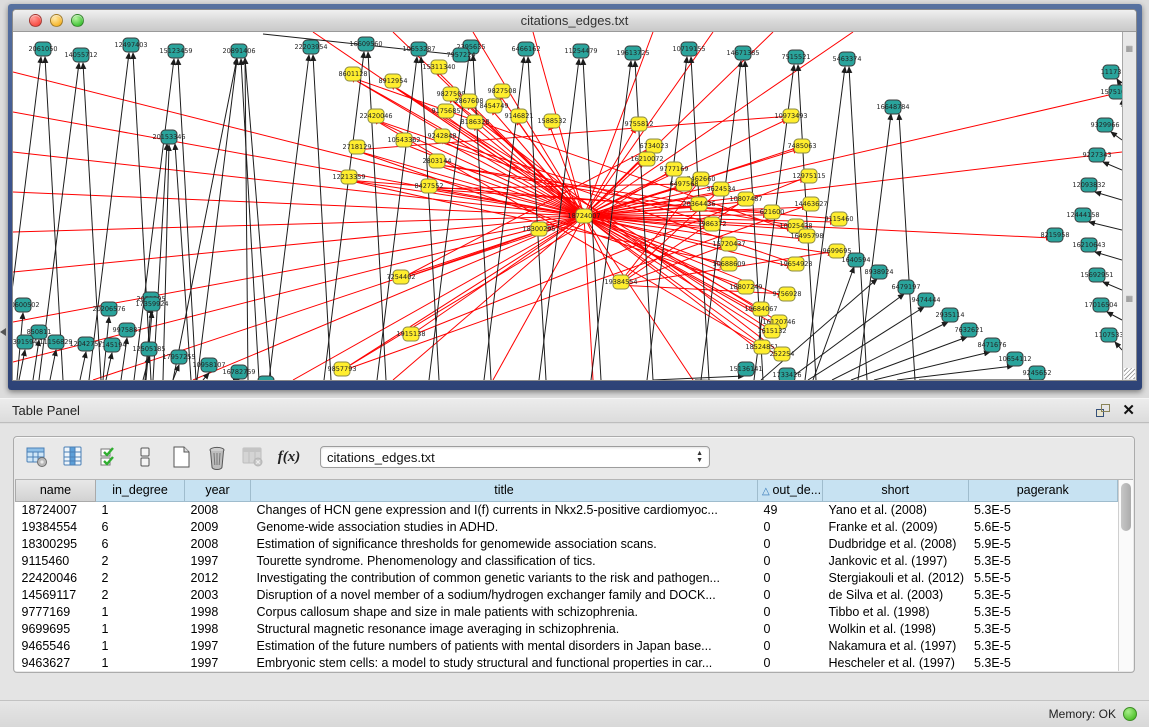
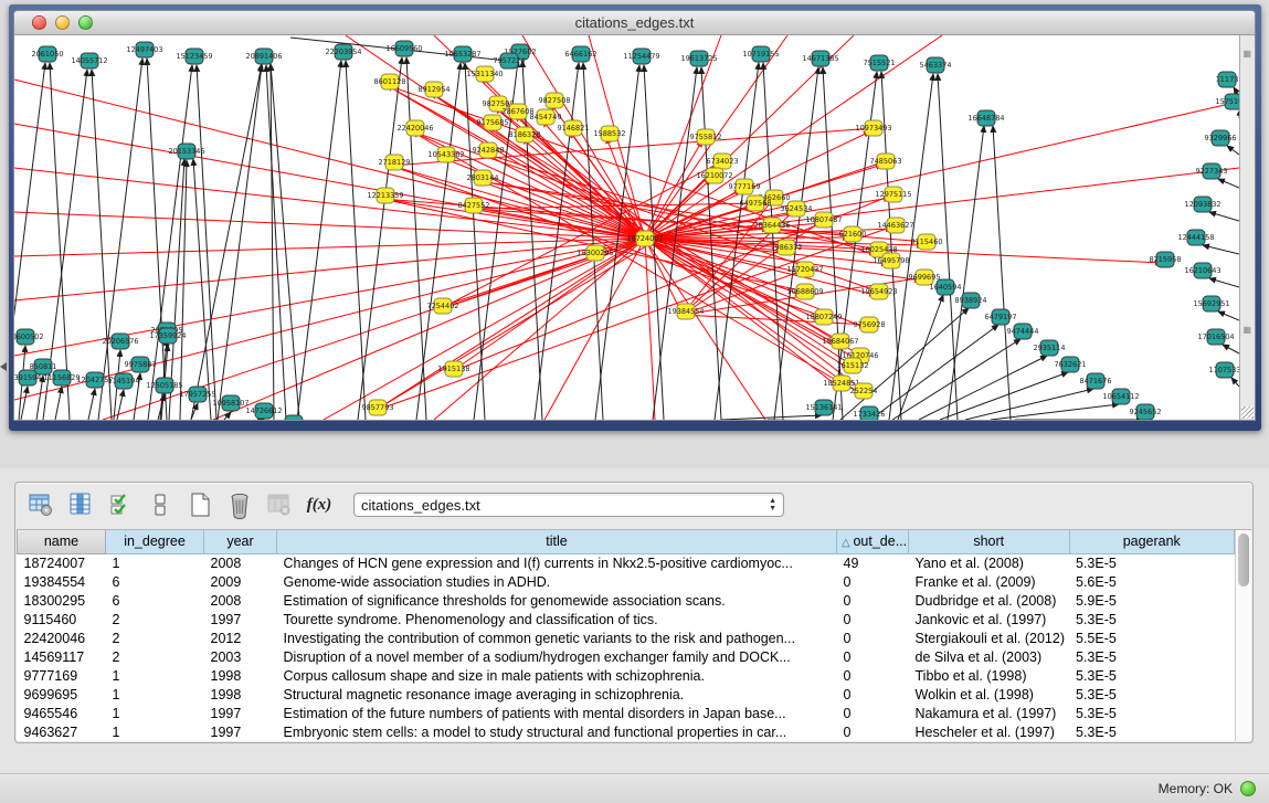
  citations_edges.txt
  18724007
  18300295
  8601128
  8912954
  15311340
  982750
  10543362
  8186328
  9827508
  2867608
  9175685
  22420046
  2718129
  12213359
  9242848
  2803144
  8427552
  8454749
  9146821
  1588532
  9755812
  6734023
  16210072
  9777169
  462660
  6497568
  3624534
  20364436
  10807487
  10973493
  7485063
  12975115
  14463627
  621600
  7986372
  15720437
  10025438
  16495798
  9115460
  9699695
  10688609
  19654923
  18807249
  9756928
  19684067
  16120746
  1615132
  1852485
  252254
  19384554
  7254402
  1915138
  9857793
  2061050
  14055712
  12497403
  15123459
  20891406
  22203954
  16609560
  10653287
- 2395635
+ 1527602
  6466162
  11254479
  19613725
  10719155
  14671385
  7515521
  5463374
  20153346
  7957224
  16648784
  850811
  391594
  11156829
  12042757
  1145194
  0600502
  20206576
  17359924
  9975887
  12505185
  17957255
  10958107
- 16782759
+ 14726612
  1640594
  8938924
  6479197
  9474444
  2935114
  7632621
  8471676
  10654112
  9245652
  15136141
  1733426
  11173
  9329966
  9227343
  12093832
  12444158
  8215958
  16210643
  15692951
  17016504
  110753
  ▦
  ▦
- Table Panel
- ✕
  f(x)
  citations_edges.txt
  name	in_degree	year	title	△ out_de...	short	pagerank
  18724007	1	2008	Changes of HCN gene expression and I(f) currents in Nkx2.5-positive cardiomyoc...	49	Yano et al. (2008)	5.3E-5
  19384554	6	2009	Genome-wide association studies in ADHD.	0	Franke et al. (2009)	5.6E-5
  18300295	6	2008	Estimation of significance thresholds for genomewide association scans.	0	Dudbridge et al. (2008)	5.9E-5
  9115460	2	1997	Tourette syndrome. Phenomenology and classification of tics.	0	Jankovic et al. (1997)	5.3E-5
  22420046	2	2012	Investigating the contribution of common genetic variants to the risk and pathogen...	0	Stergiakouli et al. (2012)	5.5E-5
  14569117	2	2003	Disruption of a novel member of a sodium/hydrogen exchanger family and DOCK...	0	de Silva et al. (2003)	5.3E-5
  9777169	1	1998	Corpus callosum shape and size in male patients with schizophrenia.	0	Tibbo et al. (1998)	5.3E-5
  9699695	1	1998	Structural magnetic resonance image averaging in schizophrenia.	0	Wolkin et al. (1998)	5.3E-5
  9465546	1	1997	Estimation of the future numbers of patients with mental disorders in Japan base...	0	Nakamura et al. (1997)	5.3E-5
  9463627	1	1997	Embryonic stem cells: a model to study structural and functional properties in car...	0	Hescheler et al. (1997)	5.3E-5
  Memory: OK
